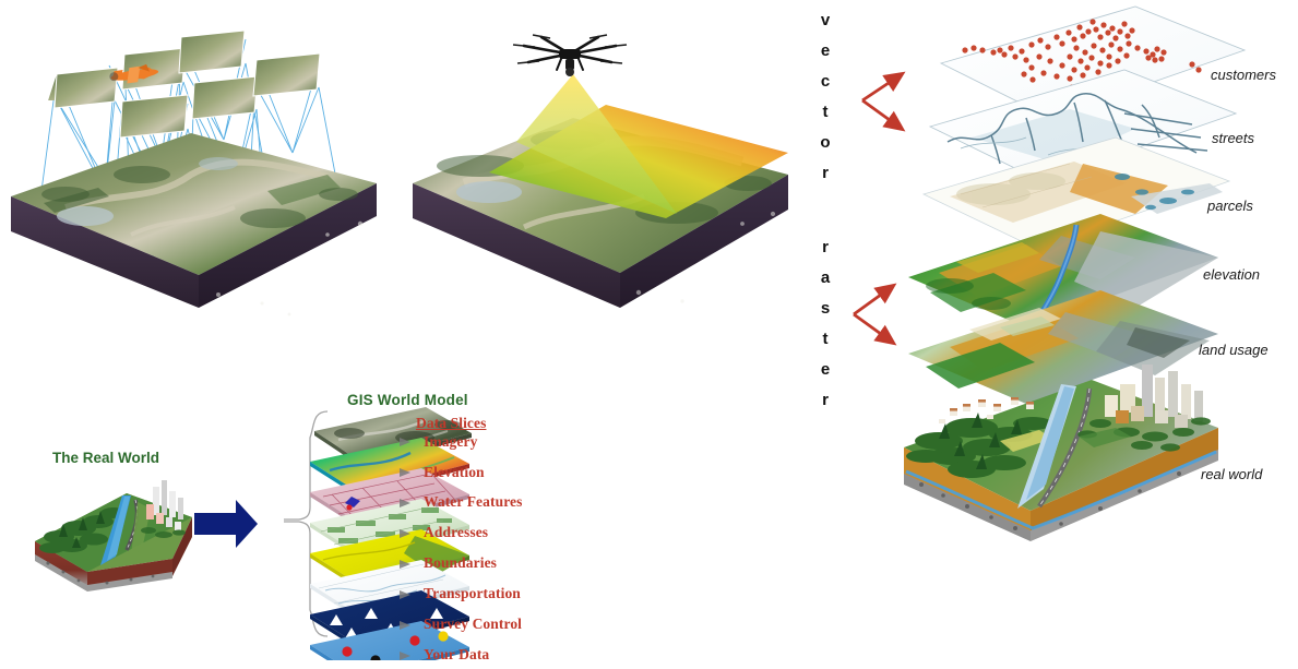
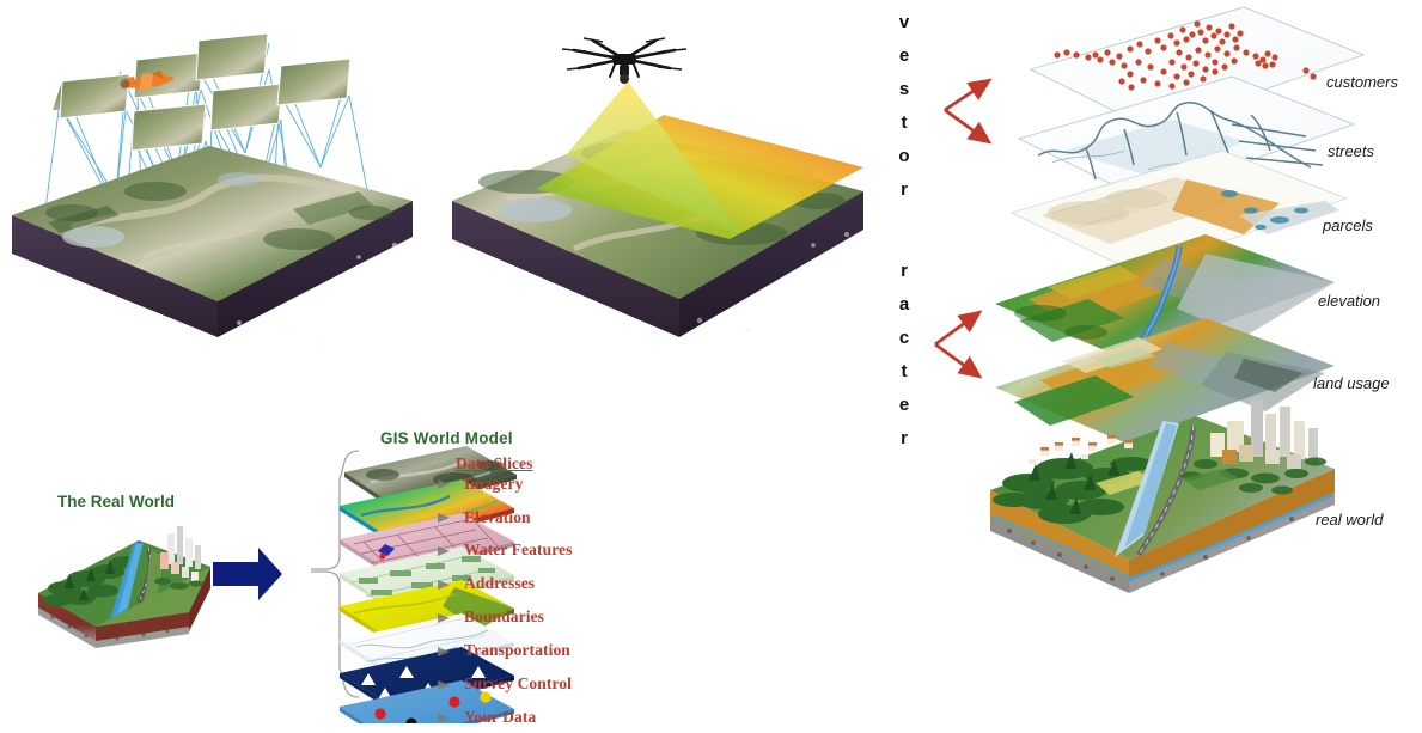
  The Real World
  GIS World Model
  Data Slices
  Imagery
  Elevation
  Water Features
  Addresses
  Boundaries
  Transportation
  Survey Control
  Your Data
  v
  e
- c
+ s
  t
  o
  r
  r
  a
- s
+ c
  t
  e
  r
  customers
  streets
  parcels
  elevation
  land usage
  real world
